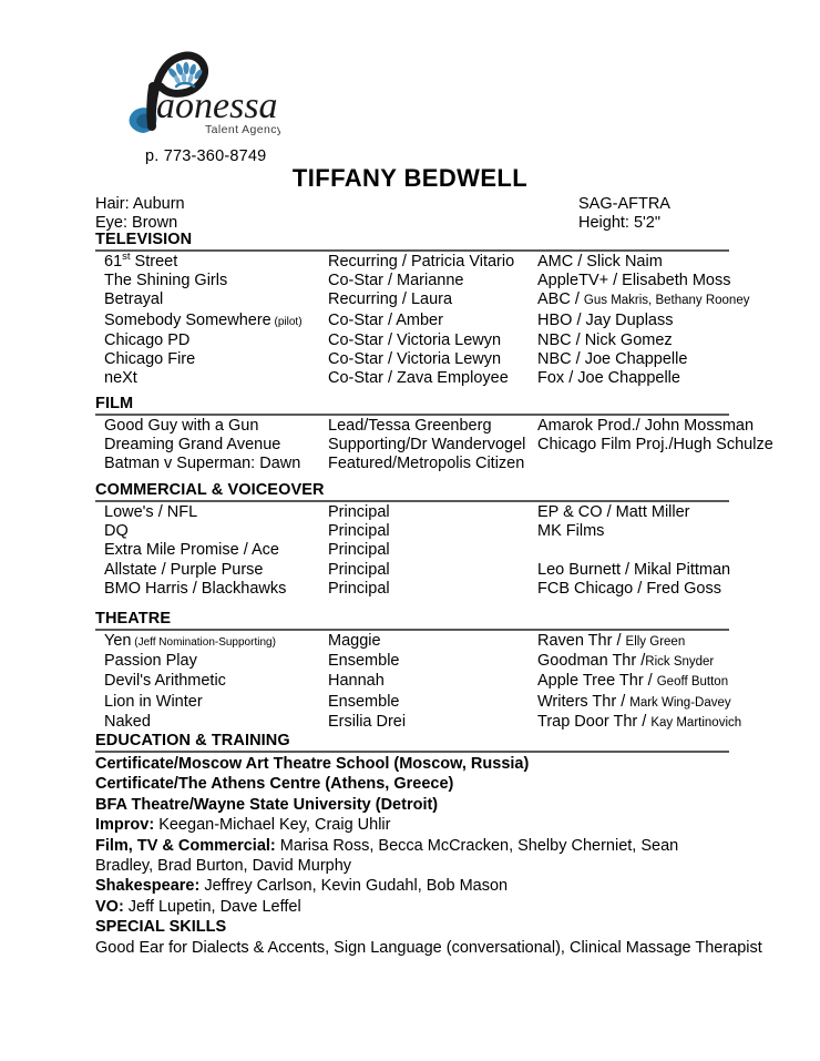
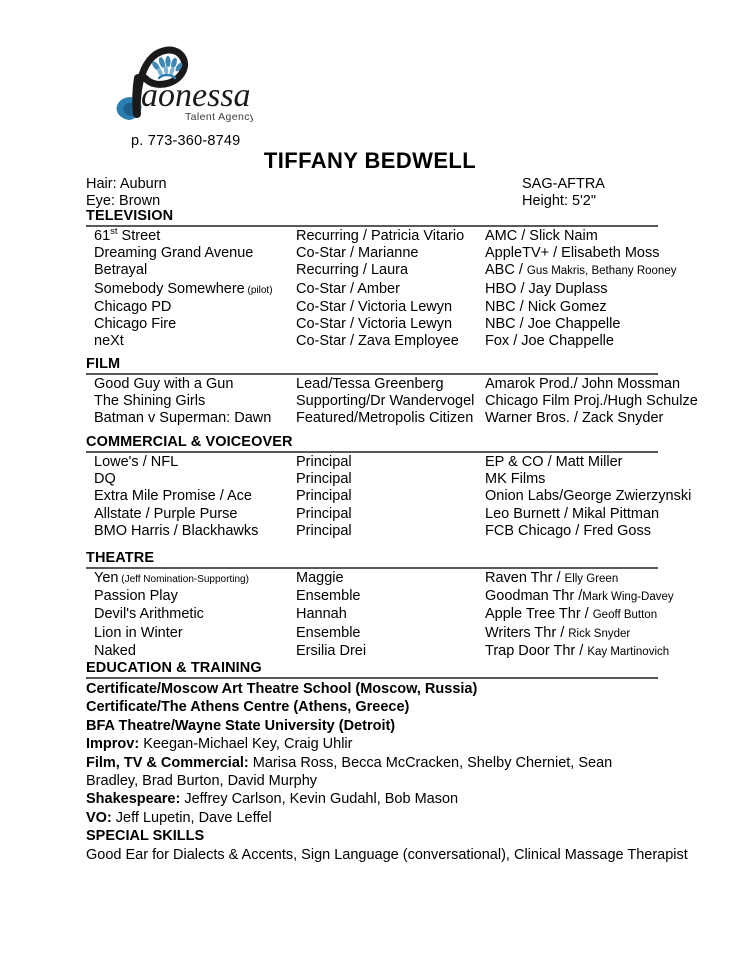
  aonessa
  Talent Agency
  p. 773-360-8749
  TIFFANY BEDWELL
  Hair: Auburn
  Eye: Brown
  SAG-AFTRA
  Height: 5'2"
  TELEVISION
  61st Street
  Recurring / Patricia Vitario
  AMC / Slick Naim
- The Shining Girls
+ Dreaming Grand Avenue
  Co-Star / Marianne
  AppleTV+ / Elisabeth Moss
  Betrayal
  Recurring / Laura
  ABC / Gus Makris, Bethany Rooney
  Somebody Somewhere (pilot)
  Co-Star / Amber
  HBO / Jay Duplass
  Chicago PD
  Co-Star / Victoria Lewyn
  NBC / Nick Gomez
  Chicago Fire
  Co-Star / Victoria Lewyn
  NBC / Joe Chappelle
  neXt
  Co-Star / Zava Employee
  Fox / Joe Chappelle
  FILM
  Good Guy with a Gun
  Lead/Tessa Greenberg
  Amarok Prod./ John Mossman
- Dreaming Grand Avenue
+ The Shining Girls
  Supporting/Dr Wandervogel
  Chicago Film Proj./Hugh Schulze
  Batman v Superman: Dawn
  Featured/Metropolis Citizen
+ Warner Bros. / Zack Snyder
  COMMERCIAL & VOICEOVER
  Lowe's / NFL
  Principal
  EP & CO / Matt Miller
  DQ
  Principal
  MK Films
  Extra Mile Promise / Ace
  Principal
+ Onion Labs/George Zwierzynski
  Allstate / Purple Purse
  Principal
  Leo Burnett / Mikal Pittman
  BMO Harris / Blackhawks
  Principal
  FCB Chicago / Fred Goss
  THEATRE
  Yen (Jeff Nomination-Supporting)
  Maggie
  Raven Thr / Elly Green
  Passion Play
  Ensemble
- Goodman Thr /Rick Snyder
+ Goodman Thr /Mark Wing-Davey
  Devil's Arithmetic
  Hannah
  Apple Tree Thr / Geoff Button
  Lion in Winter
  Ensemble
- Writers Thr / Mark Wing-Davey
+ Writers Thr / Rick Snyder
  Naked
  Ersilia Drei
  Trap Door Thr / Kay Martinovich
  EDUCATION & TRAINING
  Certificate/Moscow Art Theatre School (Moscow, Russia)
  Certificate/The Athens Centre (Athens, Greece)
  BFA Theatre/Wayne State University (Detroit)
  Improv: Keegan-Michael Key, Craig Uhlir
  Film, TV & Commercial: Marisa Ross, Becca McCracken, Shelby Cherniet, Sean
  Bradley, Brad Burton, David Murphy
  Shakespeare: Jeffrey Carlson, Kevin Gudahl, Bob Mason
  VO: Jeff Lupetin, Dave Leffel
  SPECIAL SKILLS
  Good Ear for Dialects & Accents, Sign Language (conversational), Clinical Massage Therapist
